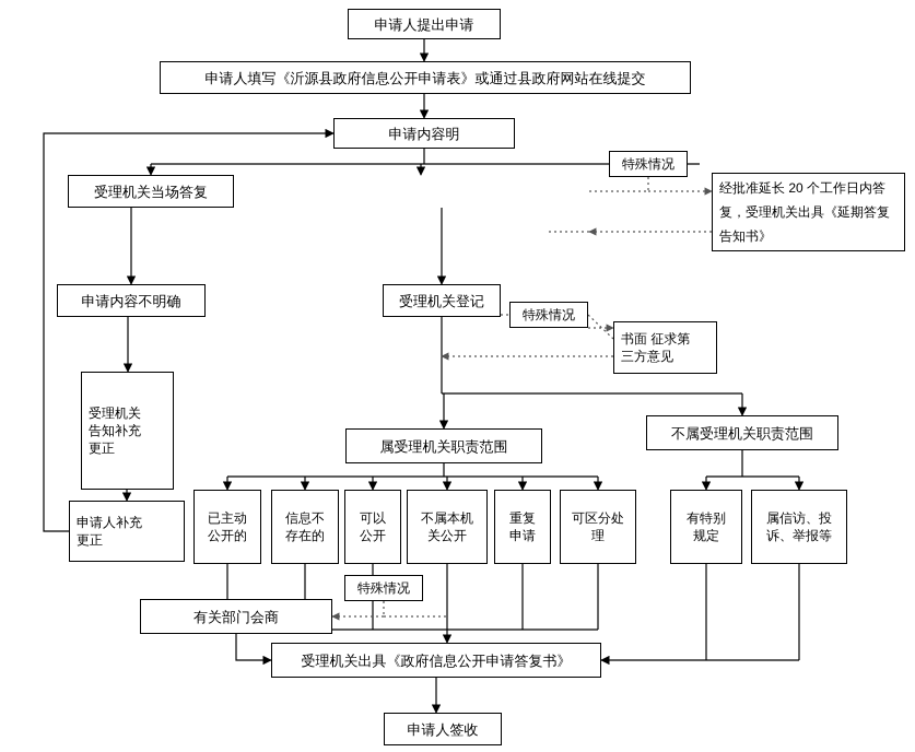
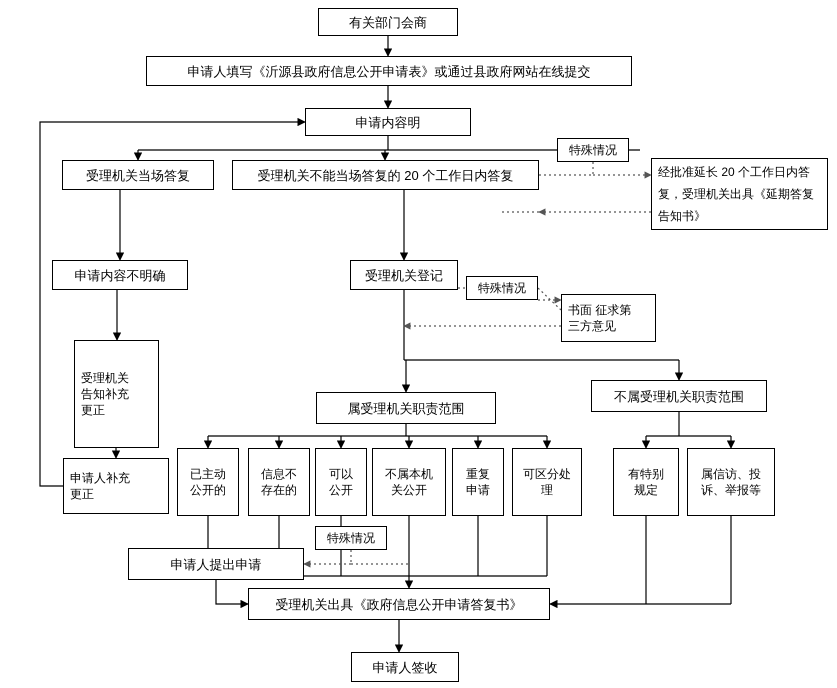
- 申请人提出申请
+ 有关部门会商
  申请人填写《沂源县政府信息公开申请表》或通过县政府网站在线提交
  申请内容明
  受理机关当场答复
+ 受理机关不能当场答复的 20 个工作日内答复
  经批准延长 20 个工作日内答复，受理机关出具《延期答复告知书》
  申请内容不明确
  受理机关登记
  书面 征求第
  三方意见
  受理机关
  告知补充
  更正
  申请人补充
  更正
  属受理机关职责范围
  不属受理机关职责范围
  已主动
  公开的
  信息不
  存在的
  可以
  公开
  不属本机
  关公开
  重复
  申请
  可区分处
  理
  有特别
  规定
  属信访、投
  诉、举报等
- 有关部门会商
+ 申请人提出申请
  受理机关出具《政府信息公开申请答复书》
  申请人签收
  特殊情况
  特殊情况
  特殊情况
